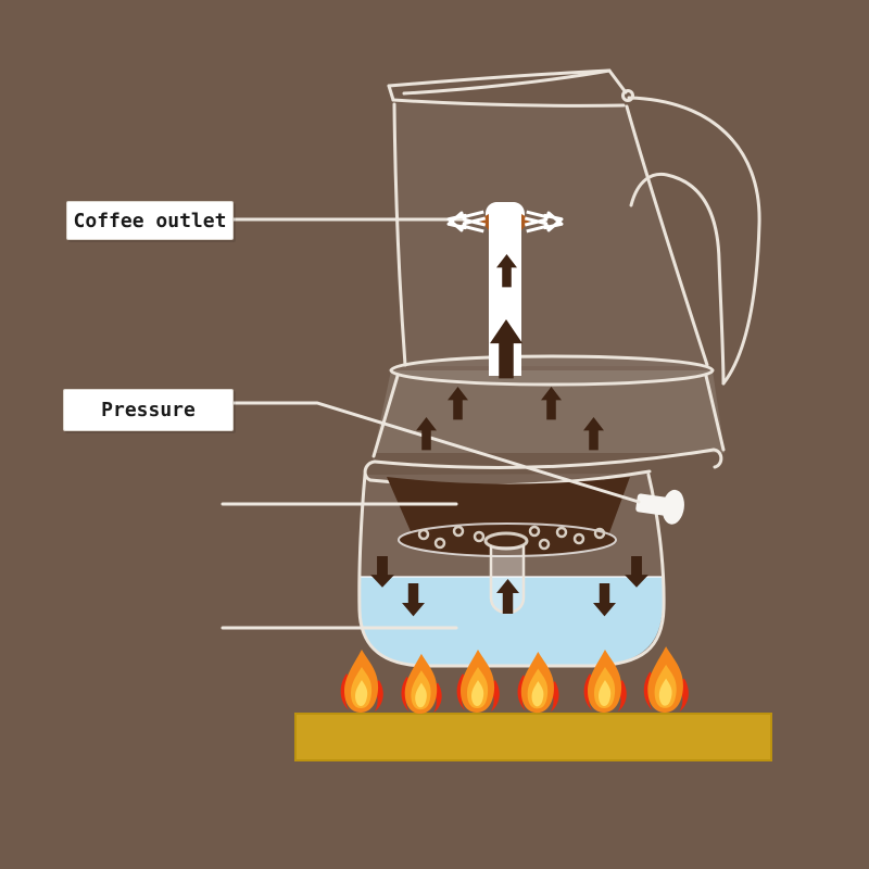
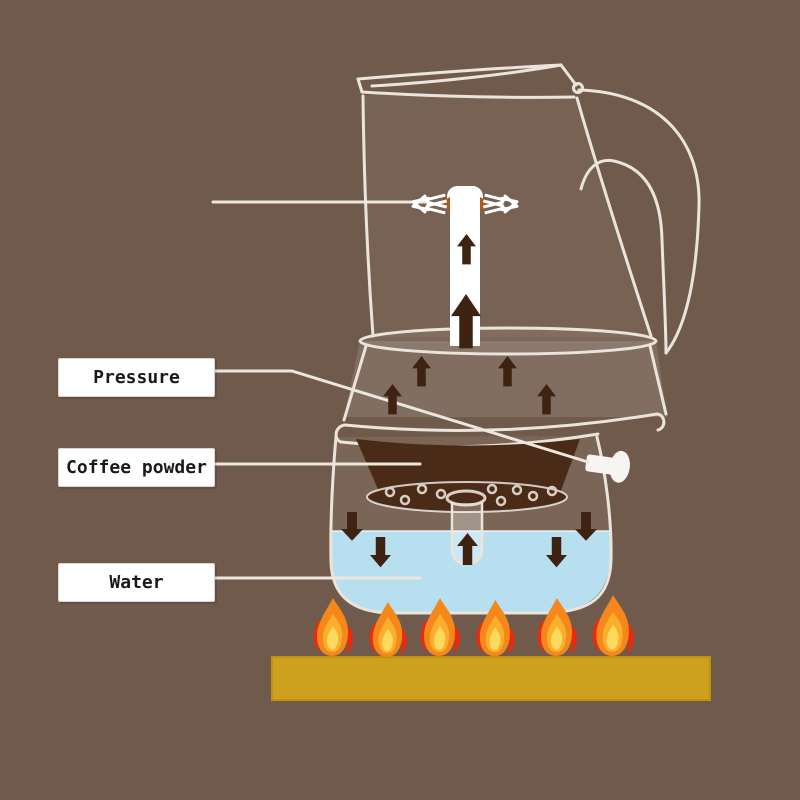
- Coffee outlet
  Pressure
+ Coffee powder
+ Water
